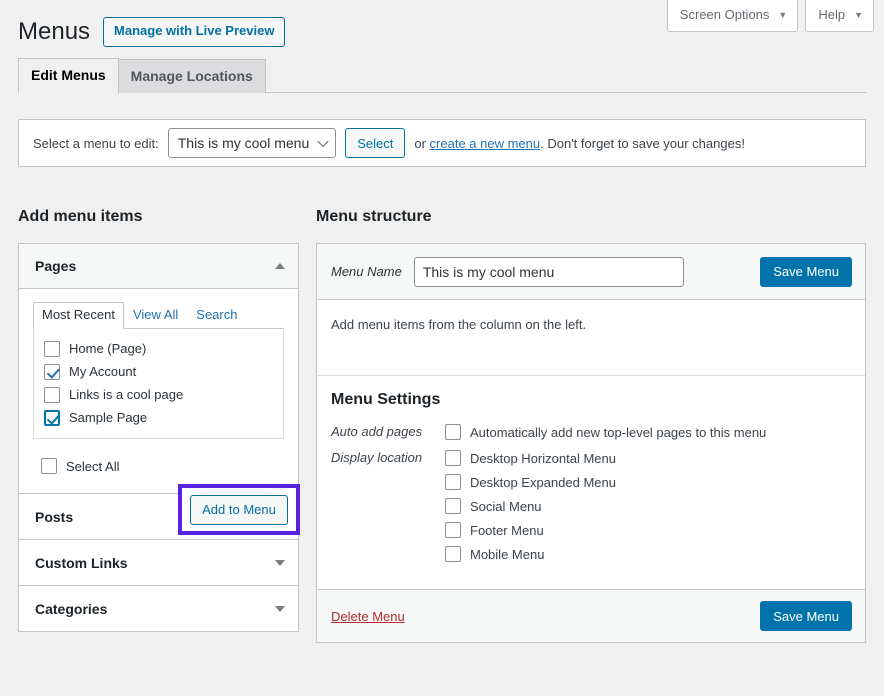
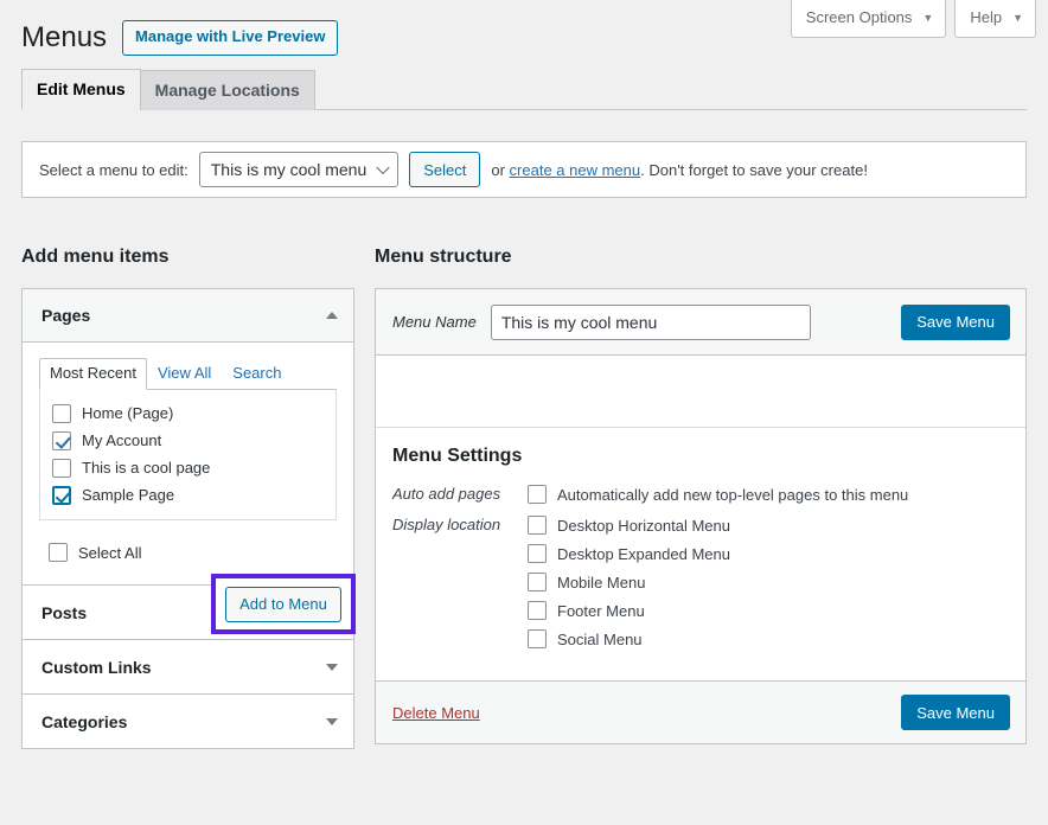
  Screen Options
  ▼
  Help
  ▼
  Menus
  Manage with Live Preview
  Edit Menus
  Manage Locations
  Select a menu to edit:
  This is my cool menu
  Select
- or create a new menu. Don't forget to save your changes!
+ or create a new menu. Don't forget to save your create!
  Add menu items
  Menu structure
  Pages
  Most Recent
  View All
  Search
  Home (Page)
  My Account
- Links is a cool page
+ This is a cool page
  Sample Page
  Select All
  Posts
  Custom Links
  Categories
  Add to Menu
  Menu Name
  This is my cool menu
  Save Menu
- Add menu items from the column on the left.
  Menu Settings
  Auto add pages
  Automatically add new top-level pages to this menu
  Display location
  Desktop Horizontal Menu
  Desktop Expanded Menu
- Social Menu
+ Mobile Menu
  Footer Menu
- Mobile Menu
+ Social Menu
  Delete Menu
  Save Menu
